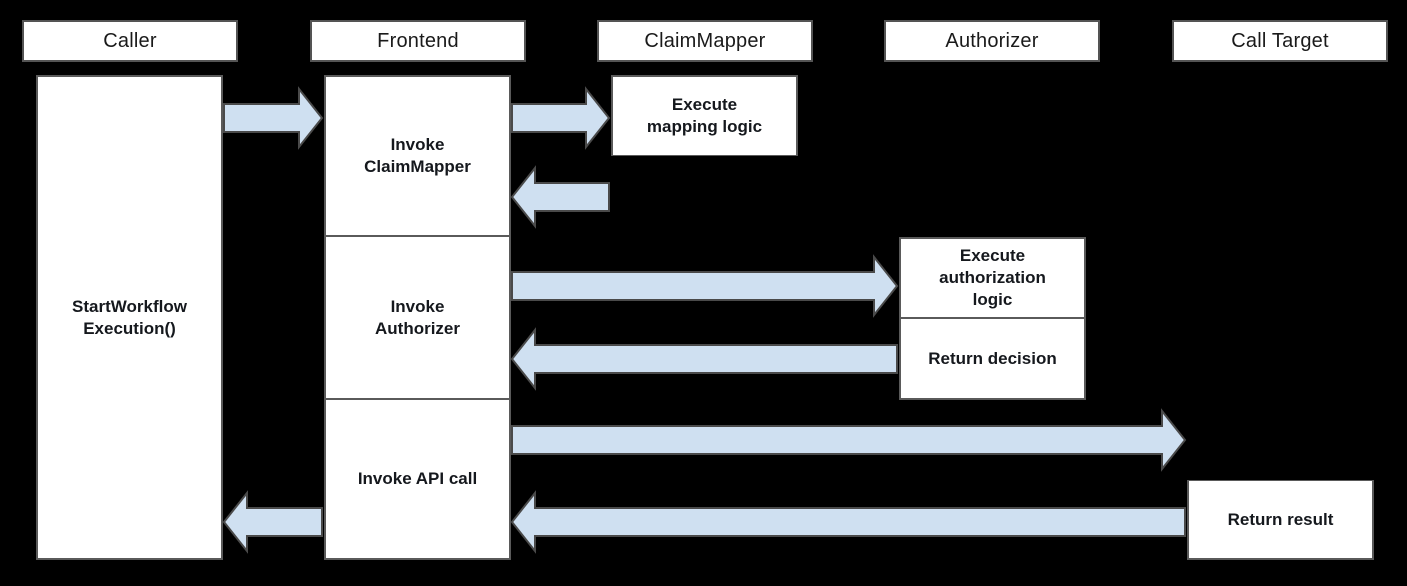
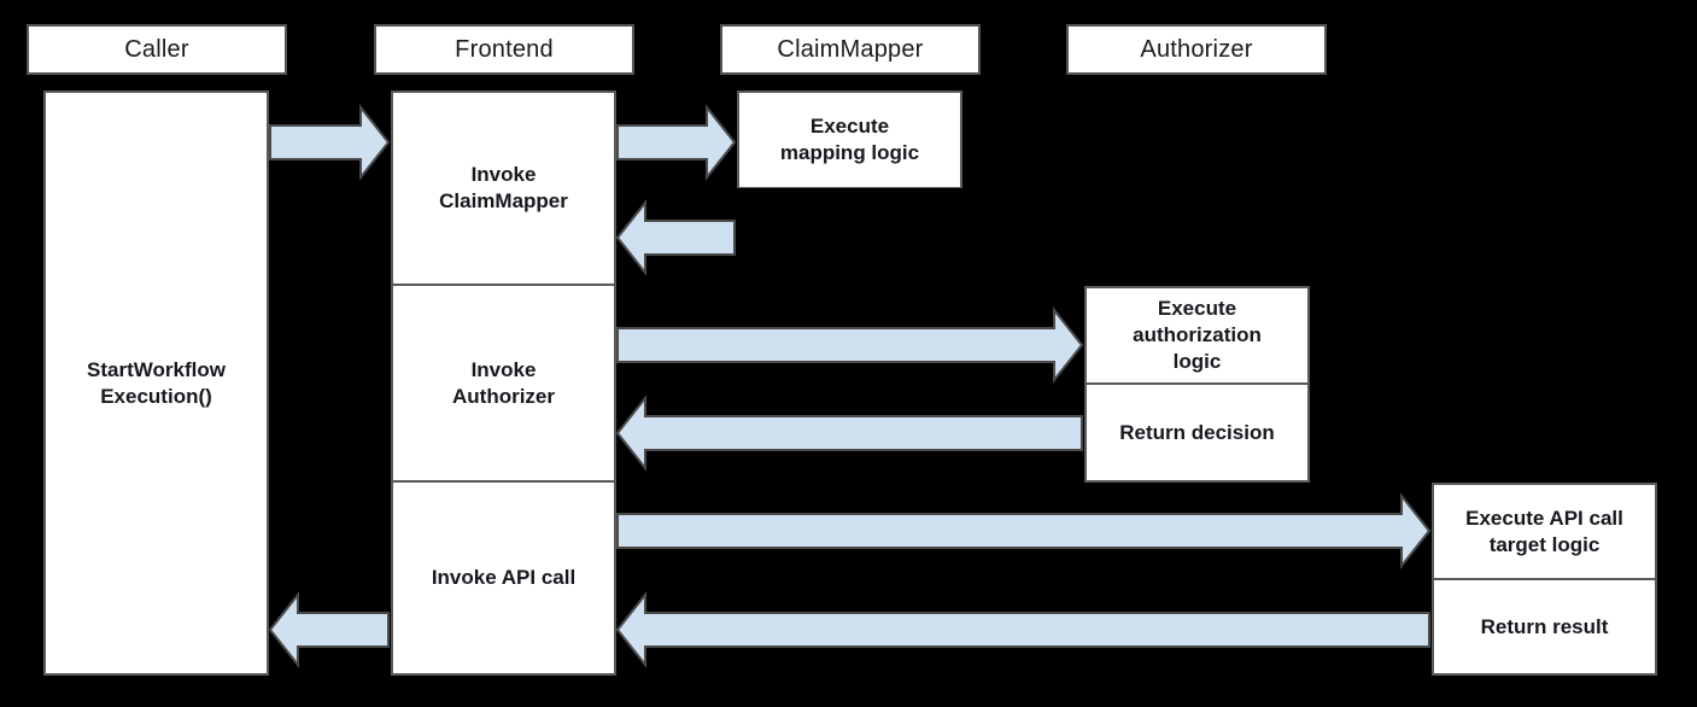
  Caller
  Frontend
  ClaimMapper
  Authorizer
- Call Target
  StartWorkflow
  Execution()
  Invoke
  ClaimMapper
  Invoke
  Authorizer
  Invoke API call
  Execute
  mapping logic
  Execute
  authorization
  logic
  Return decision
+ Execute API call
+ target logic
  Return result
